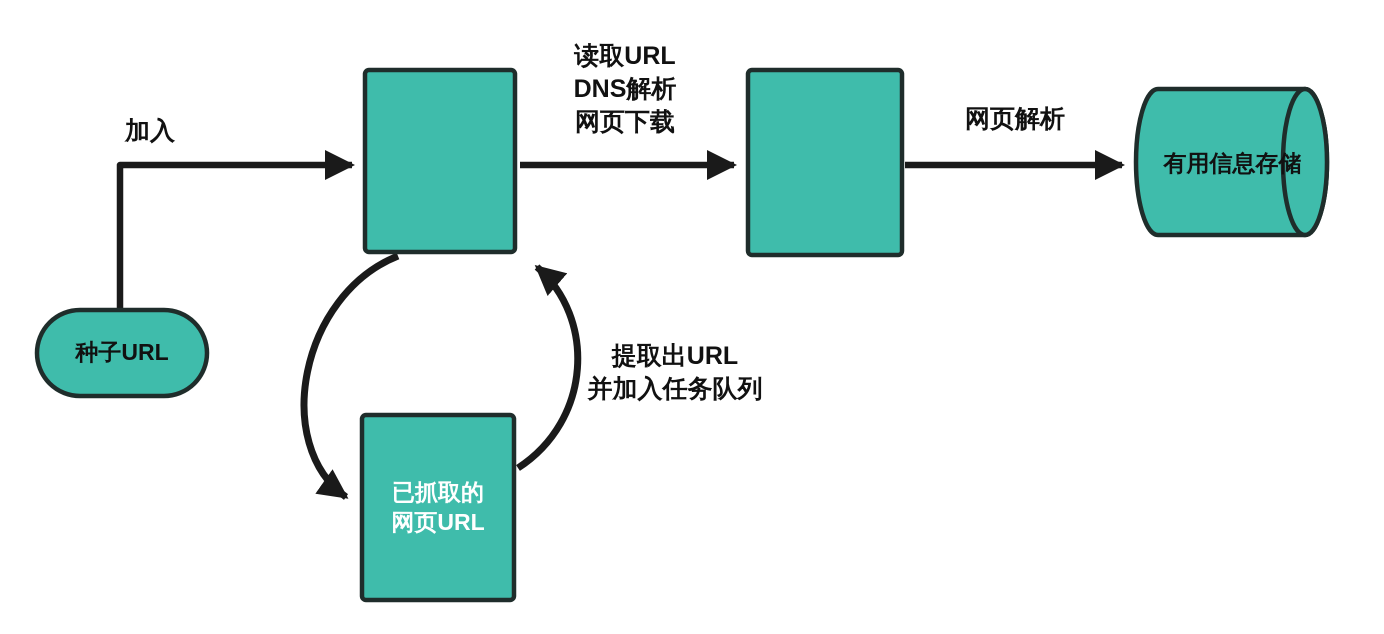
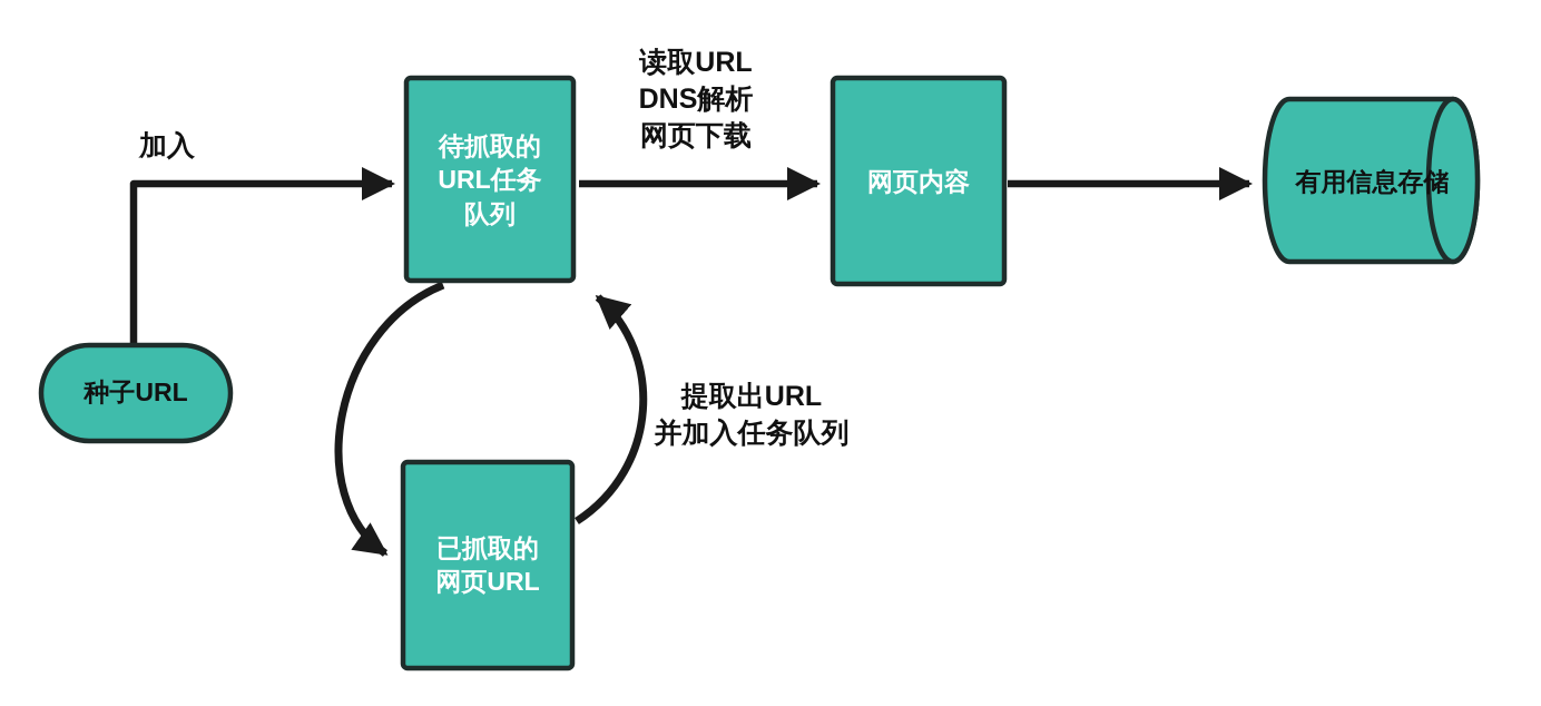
  种子URL
+ 待抓取的
+ URL任务
+ 队列
+ 网页内容
  有用信息存储
  已抓取的
  网页URL
  加入
  读取URL
  DNS解析
  网页下载
- 网页解析
  提取出URL
  并加入任务队列
